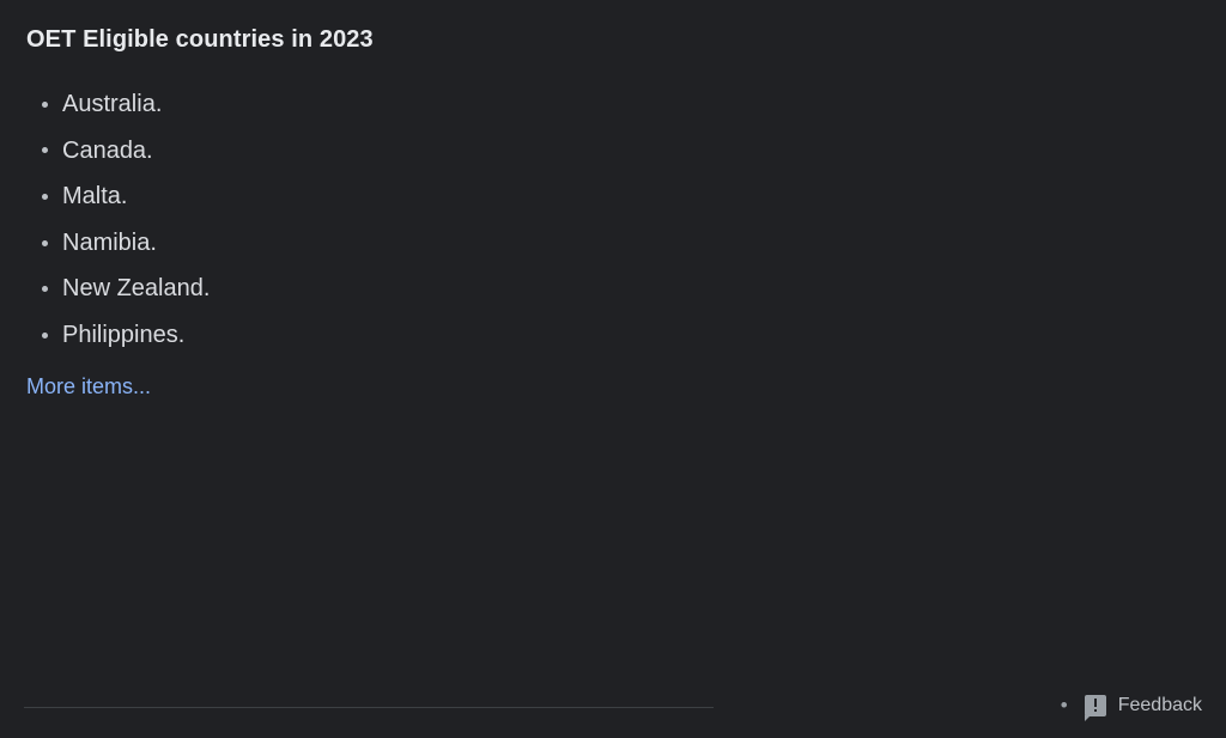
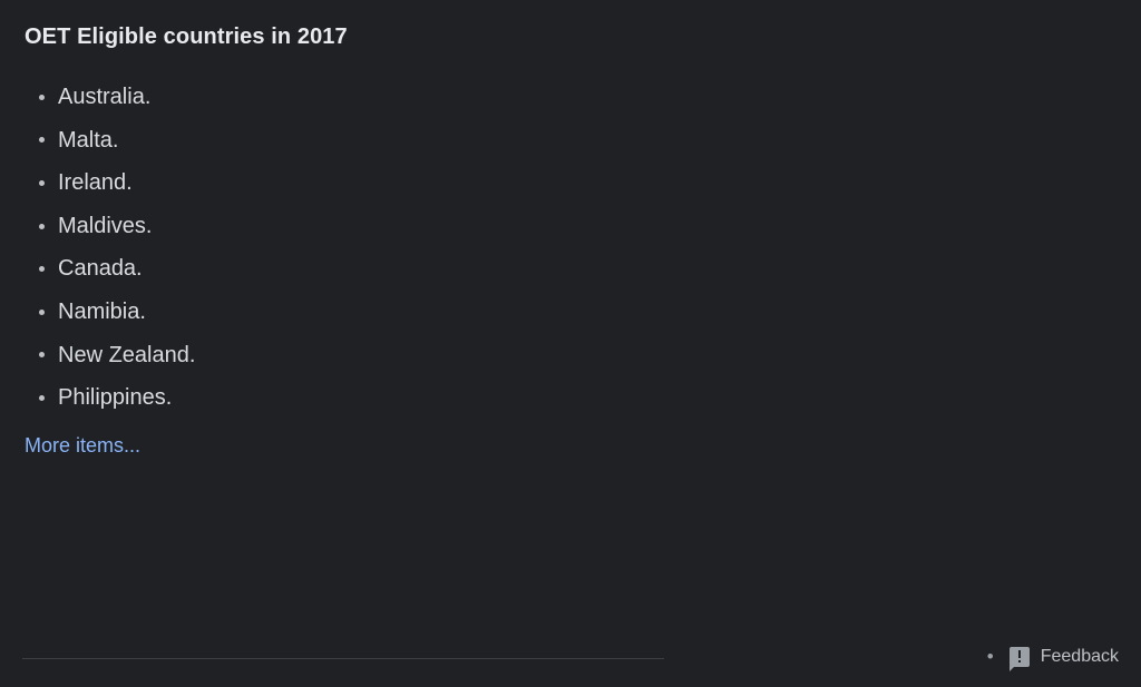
- OET Eligible countries in 2023
+ OET Eligible countries in 2017
  Australia.
- Canada.
+ Malta.
+ Ireland.
+ Maldives.
- Malta.
+ Canada.
  Namibia.
  New Zealand.
  Philippines.
  More items...
  •
  Feedback
